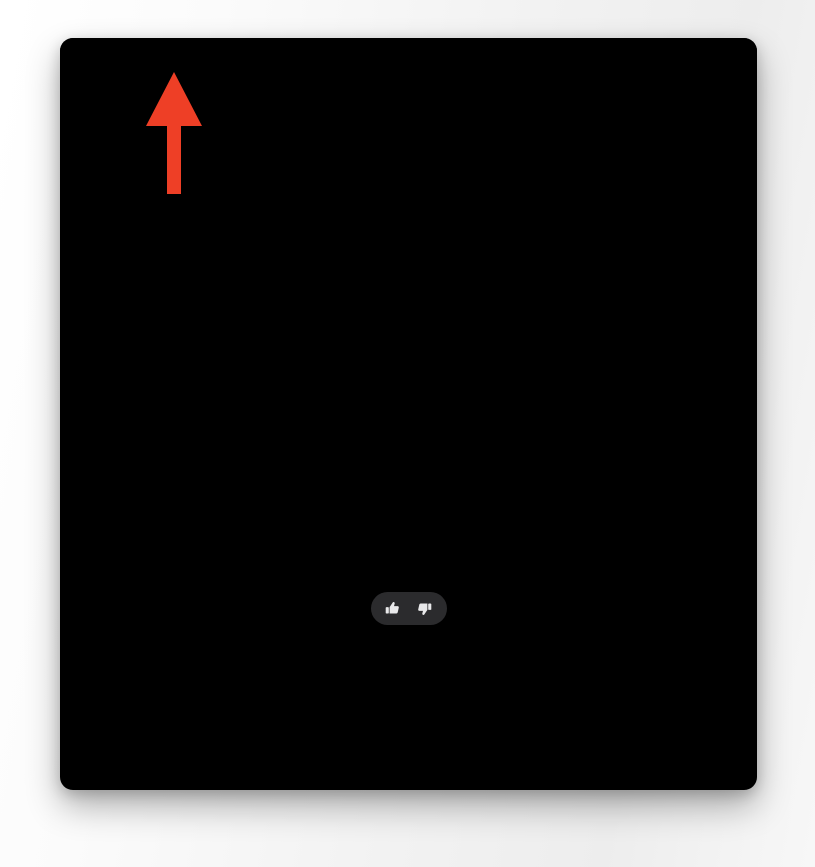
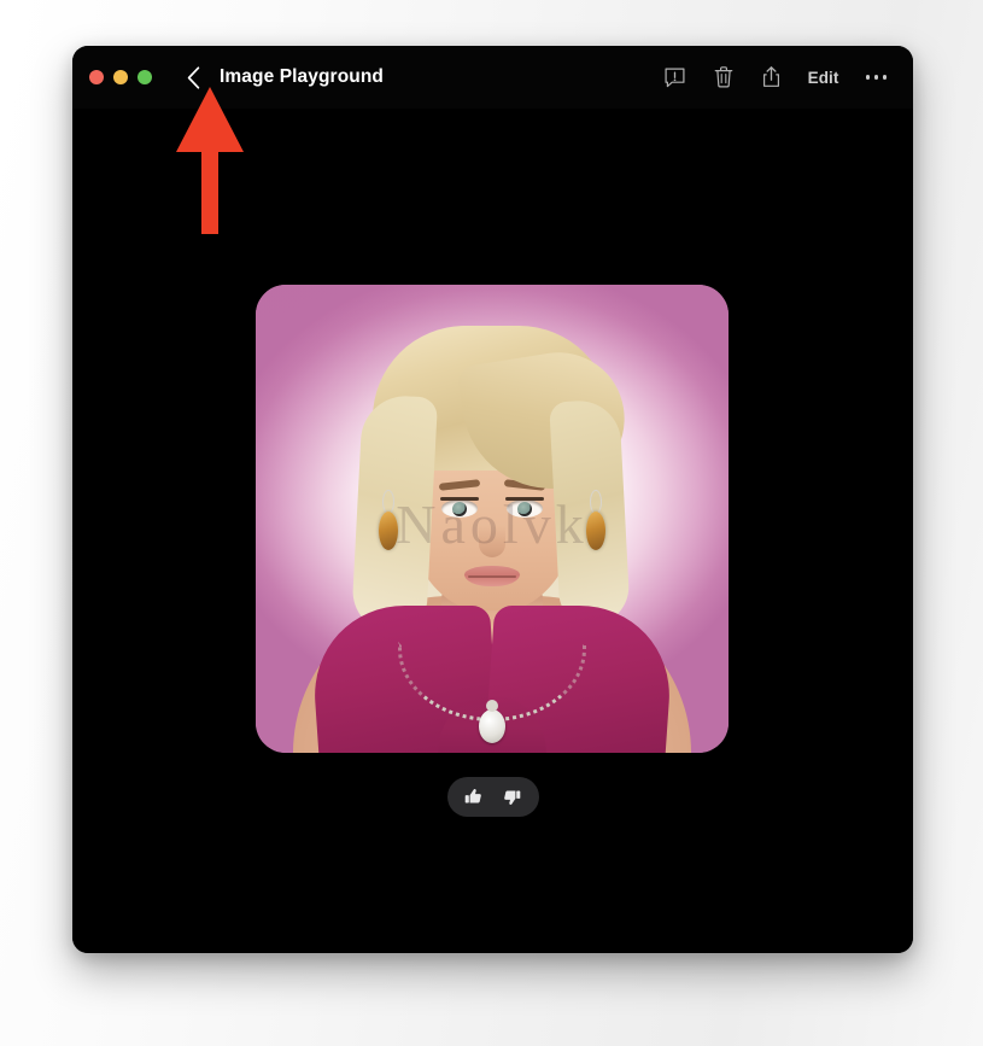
+ Image Playground
+ Edit
+ Naolvk
